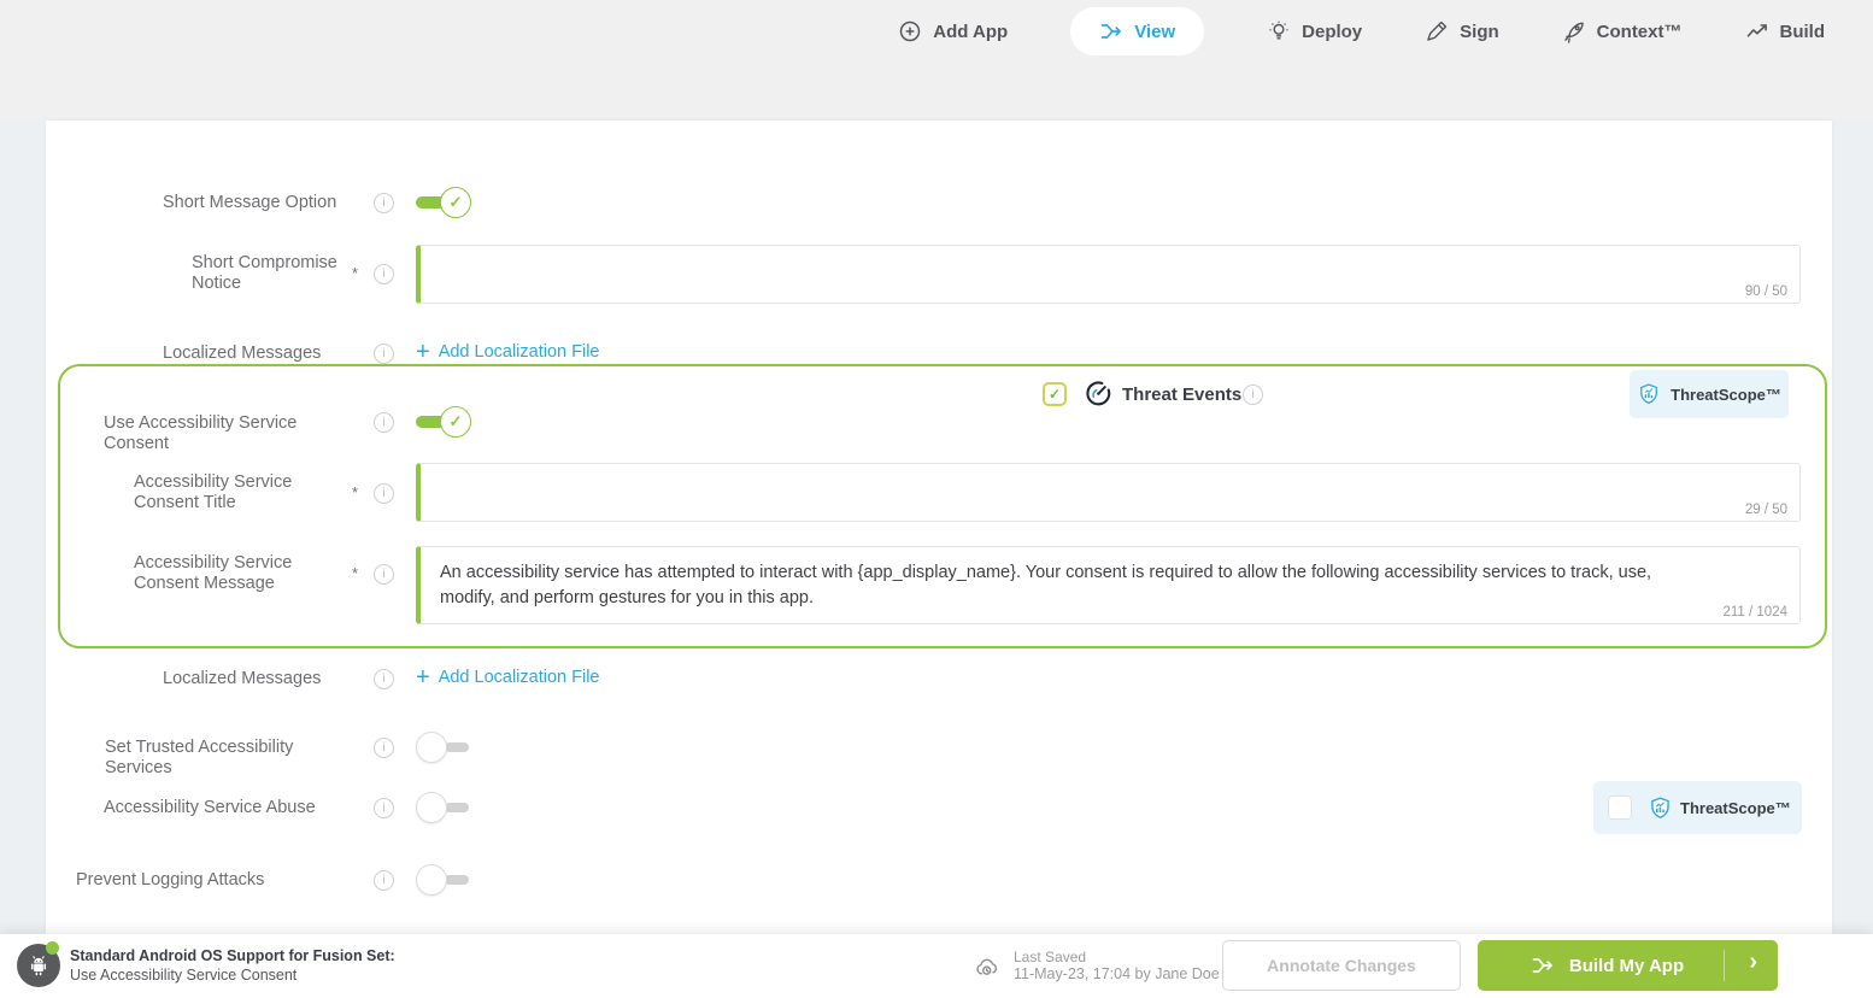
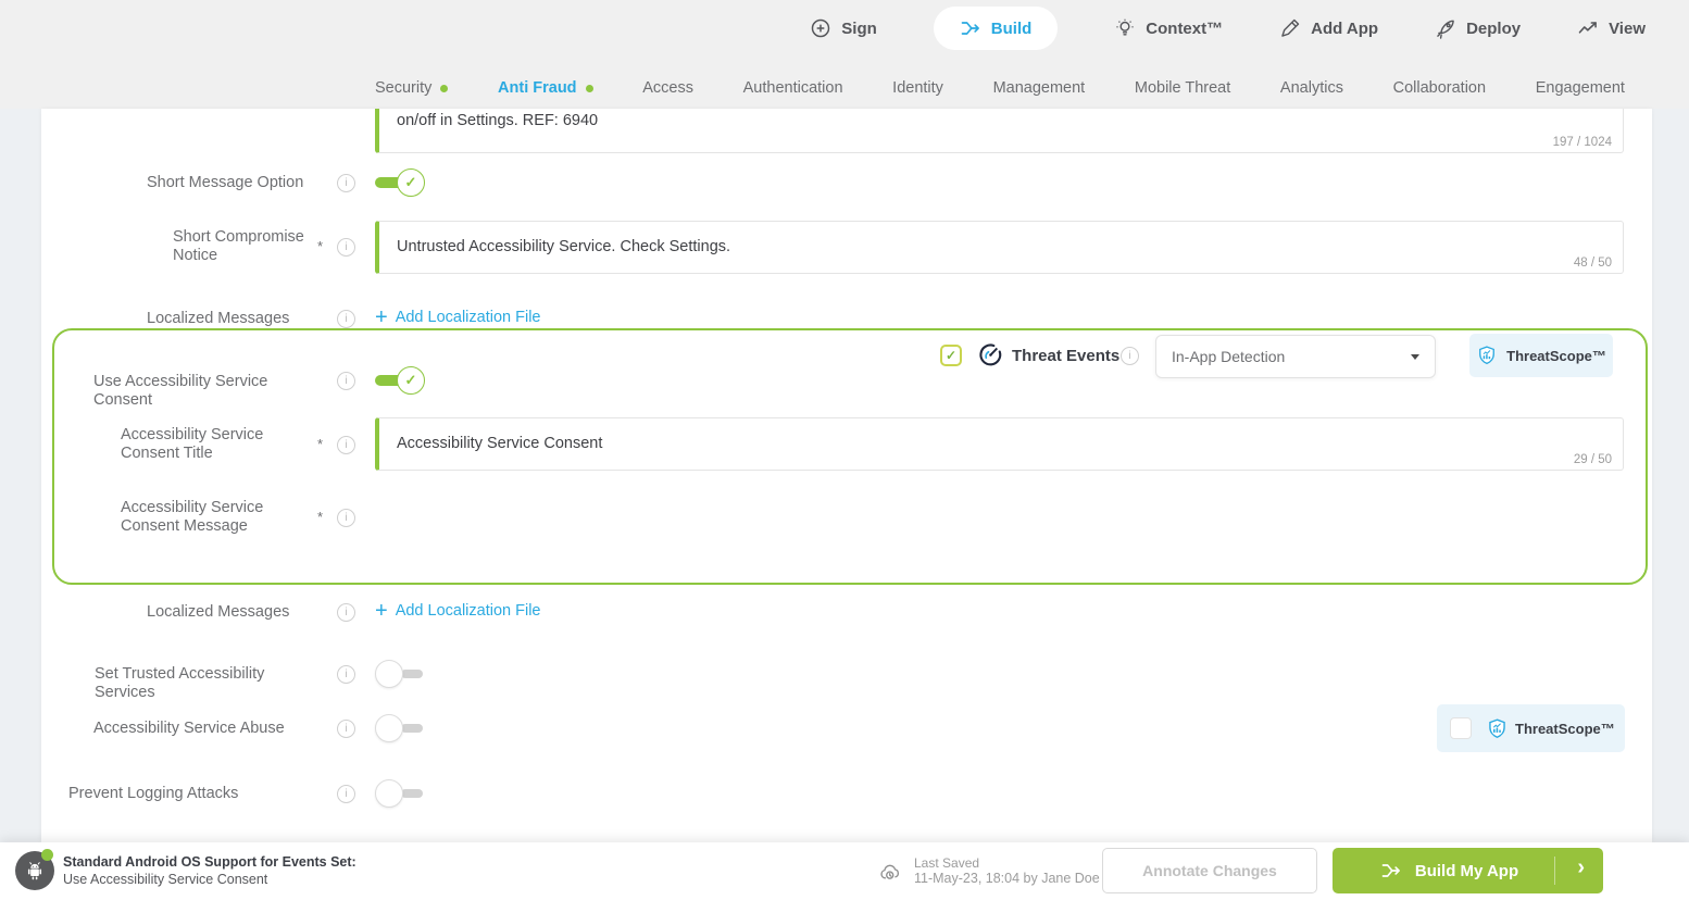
- Add App
+ Sign
- View
+ Build
- Deploy
+ Context™
- Sign
+ Add App
- Context™
+ Deploy
- Build
+ View
+ Security
+ Anti Fraud
+ Access
+ Authentication
+ Identity
+ Management
+ Mobile Threat
+ Analytics
+ Collaboration
+ Engagement
+ on/off in Settings. REF: 6940
+ 197 / 1024
  Short Message Option
  i
  ✓
  Short Compromise Notice
  *
  i
+ Untrusted Accessibility Service. Check Settings.
- 90 / 50
+ 48 / 50
  Localized Messages
  i
  +
  Add Localization File
  ✓
  Threat Events
  i
+ In-App Detection
  ThreatScope™
  Use Accessibility Service Consent
  i
  ✓
  Accessibility Service Consent Title
  *
  i
+ Accessibility Service Consent
  29 / 50
  Accessibility Service Consent Message
  *
  i
- An accessibility service has attempted to interact with {app_display_name}. Your consent is required to allow the following accessibility services to track, use, modify, and perform gestures for you in this app.
- 211 / 1024
  Localized Messages
  i
  +
  Add Localization File
  Set Trusted Accessibility Services
  i
  Accessibility Service Abuse
  i
  ThreatScope™
  Prevent Logging Attacks
  i
- Standard Android OS Support for Fusion Set:
+ Standard Android OS Support for Events Set:
  Use Accessibility Service Consent
  Last Saved
- 11-May-23, 17:04 by Jane Doe
+ 11-May-23, 18:04 by Jane Doe
  Annotate Changes
  Build My App
  ›
